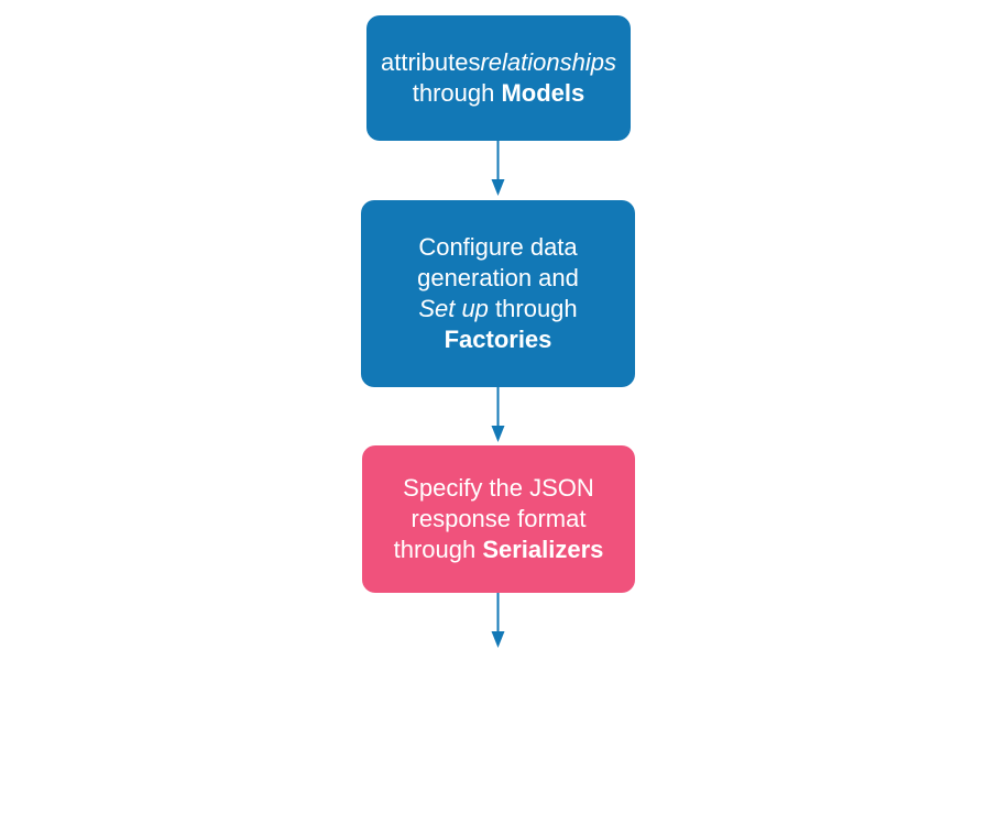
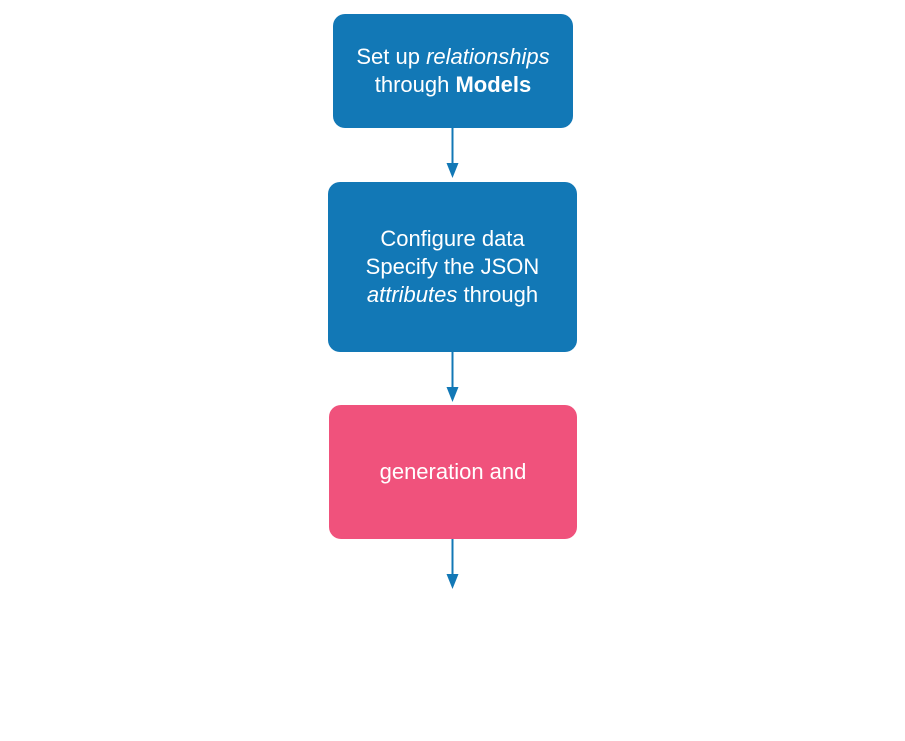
- attributesrelationships
+ Set up relationships
  through Models
  Configure data
- generation and
+ Specify the JSON
- Set up through
+ attributes through
- Factories
- Specify the JSON
+ generation and
- response format
- through Serializers
